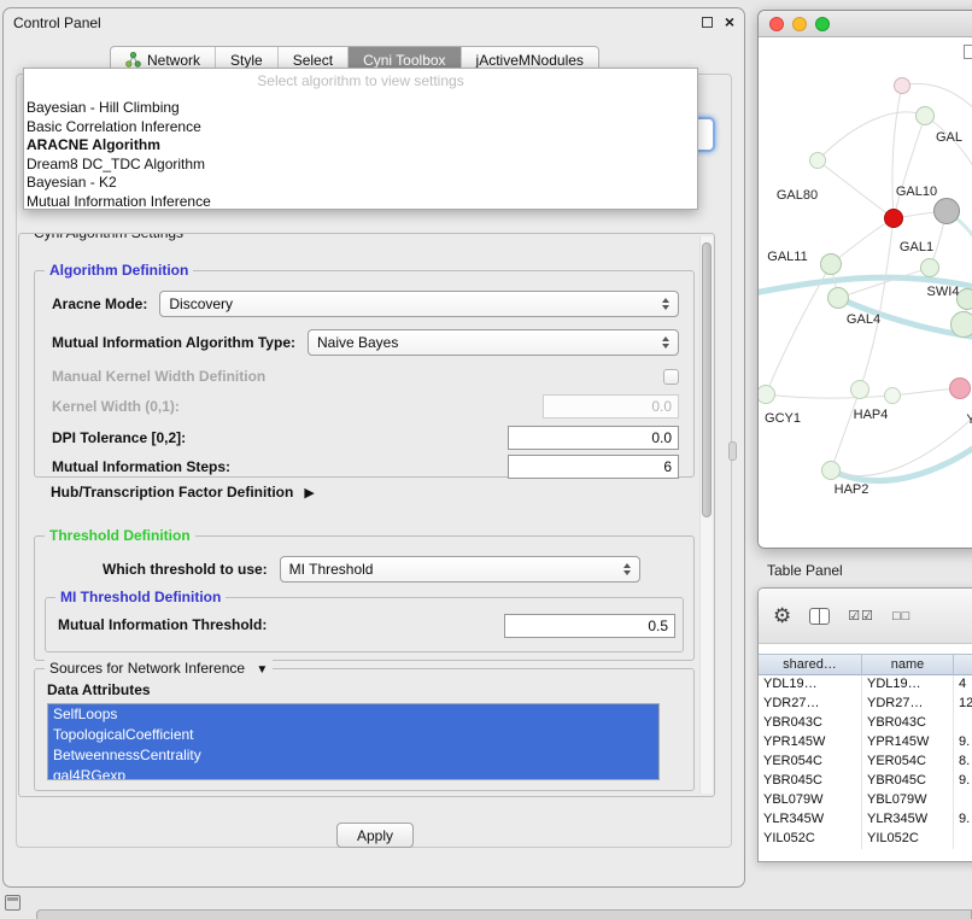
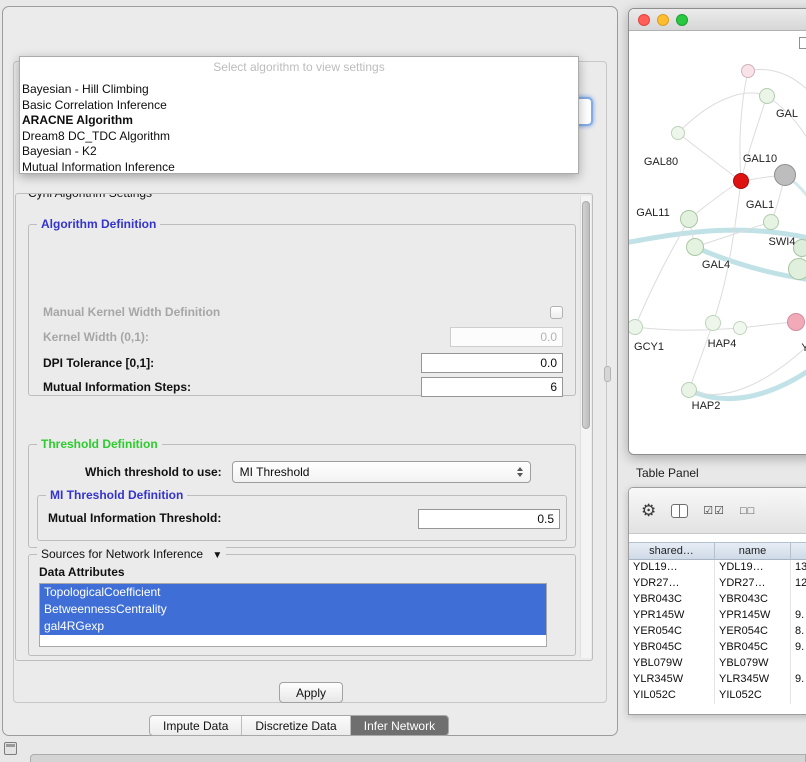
- Control Panel
- ×
- Network
- Style
- Select
- Cyni Toolbox
- jActiveMNodules
  Select algorithm to view settings
  Bayesian - Hill Climbing
  Basic Correlation Inference
  ARACNE Algorithm
  Dream8 DC_TDC Algorithm
  Bayesian - K2
  Mutual Information Inference
  Algorithm Definition
- Aracne Mode:
- Discovery
- Mutual Information Algorithm Type:
- Naive Bayes
  Manual Kernel Width Definition
  Kernel Width (0,1):
  0.0
- DPI Tolerance [0,2]:
+ DPI Tolerance [0,1]:
  0.0
  Mutual Information Steps:
  6
- Hub/Transcription Factor Definition
- ▶
  Threshold Definition
  Which threshold to use:
  MI Threshold
  MI Threshold Definition
  Mutual Information Threshold:
  0.5
  Sources for Network Inference ▼
  Data Attributes
- SelfLoops
  TopologicalCoefficient
  BetweennessCentrality
  gal4RGexp
  Apply
+ Impute Data
+ Discretize Data
+ Infer Network
  GAL
  GAL80
  GAL10
  GAL11
  GAL1
  SWI4
  GAL4
  GCY1
  HAP4
  HAP2
  Y
  Table Panel
  ⚙
  ☑☑
  □□
  shared…
  name
  YDL19…
  YDL19…
- 4
+ 13
  YDR27…
  YDR27…
  12
  YBR043C
  YBR043C
  YPR145W
  YPR145W
  9.
  YER054C
  YER054C
  8.
  YBR045C
  YBR045C
  9.
  YBL079W
  YBL079W
  YLR345W
  YLR345W
  9.
  YIL052C
  YIL052C
